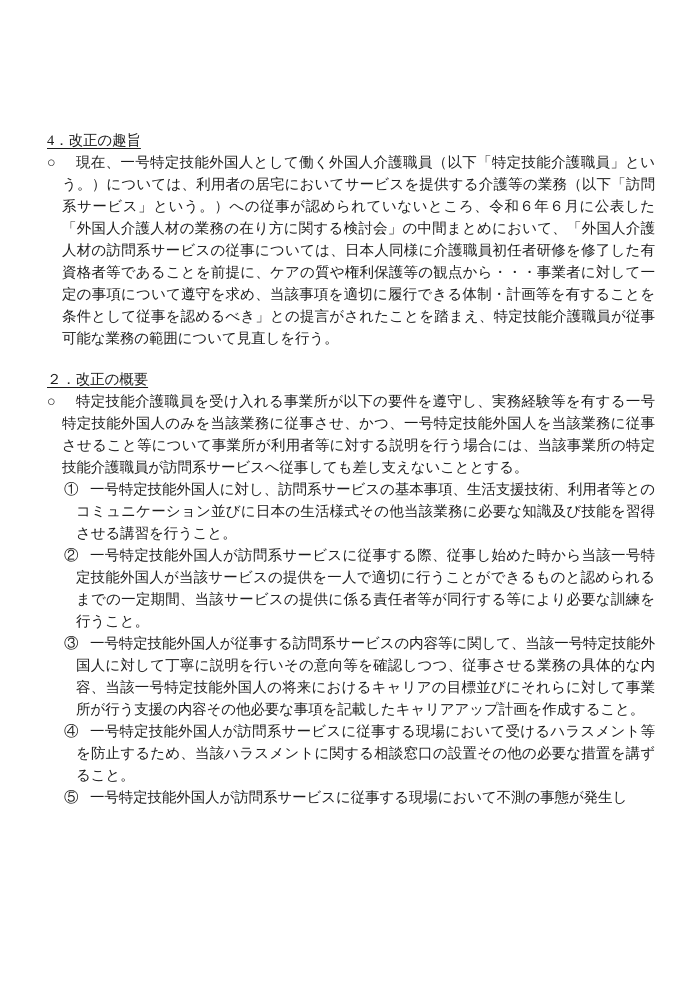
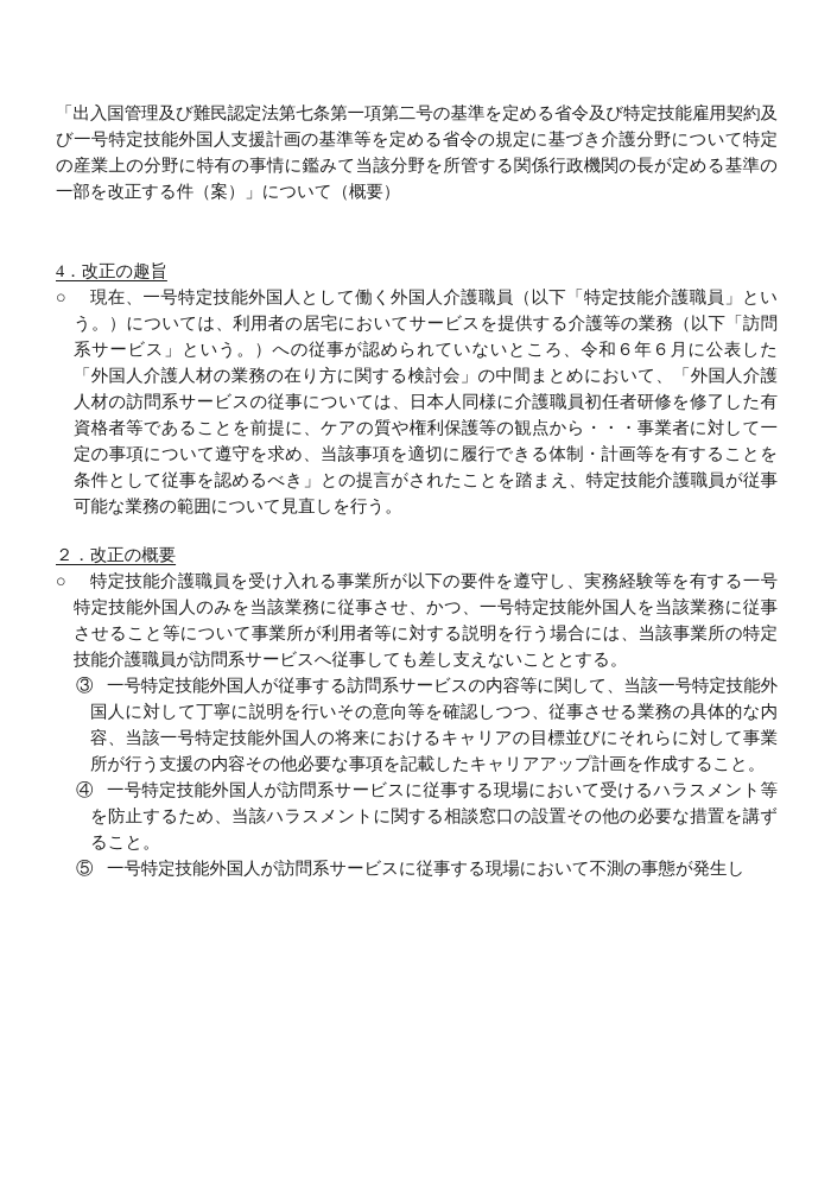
+ 「出入国管理及び難民認定法第七条第一項第二号の基準を定める省令及び特定技能雇用契約及び一号特定技能外国人支援計画の基準等を定める省令の規定に基づき介護分野について特定の産業上の分野に特有の事情に鑑みて当該分野を所管する関係行政機関の長が定める基準の一部を改正する件（案）」について（概要）
  4．改正の趣旨
  ○
  現在、一号特定技能外国人として働く外国人介護職員（以下「特定技能介護職員」という。）については、利用者の居宅においてサービスを提供する介護等の業務（以下「訪問系サービス」という。）への従事が認められていないところ、令和６年６月に公表した「外国人介護人材の業務の在り方に関する検討会」の中間まとめにおいて、「外国人介護人材の訪問系サービスの従事については、日本人同様に介護職員初任者研修を修了した有資格者等であることを前提に、ケアの質や権利保護等の観点から・・・事業者に対して一定の事項について遵守を求め、当該事項を適切に履行できる体制・計画等を有することを条件として従事を認めるべき」との提言がされたことを踏まえ、特定技能介護職員が従事可能な業務の範囲について見直しを行う。
  ２．改正の概要
  ○
  特定技能介護職員を受け入れる事業所が以下の要件を遵守し、実務経験等を有する一号特定技能外国人のみを当該業務に従事させ、かつ、一号特定技能外国人を当該業務に従事させること等について事業所が利用者等に対する説明を行う場合には、当該事業所の特定技能介護職員が訪問系サービスへ従事しても差し支えないこととする。
- ①
- 一号特定技能外国人に対し、訪問系サービスの基本事項、生活支援技術、利用者等とのコミュニケーション並びに日本の生活様式その他当該業務に必要な知識及び技能を習得させる講習を行うこと。
- ②
- 一号特定技能外国人が訪問系サービスに従事する際、従事し始めた時から当該一号特定技能外国人が当該サービスの提供を一人で適切に行うことができるものと認められるまでの一定期間、当該サービスの提供に係る責任者等が同行する等により必要な訓練を行うこと。
  ③
  一号特定技能外国人が従事する訪問系サービスの内容等に関して、当該一号特定技能外国人に対して丁寧に説明を行いその意向等を確認しつつ、従事させる業務の具体的な内容、当該一号特定技能外国人の将来におけるキャリアの目標並びにそれらに対して事業所が行う支援の内容その他必要な事項を記載したキャリアアップ計画を作成すること。
  ④
  一号特定技能外国人が訪問系サービスに従事する現場において受けるハラスメント等を防止するため、当該ハラスメントに関する相談窓口の設置その他の必要な措置を講ずること。
  ⑤
  一号特定技能外国人が訪問系サービスに従事する現場において不測の事態が発生し
